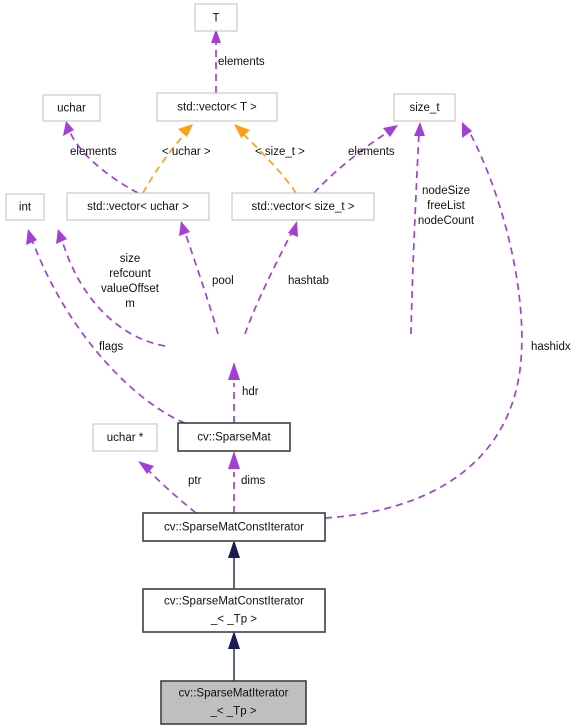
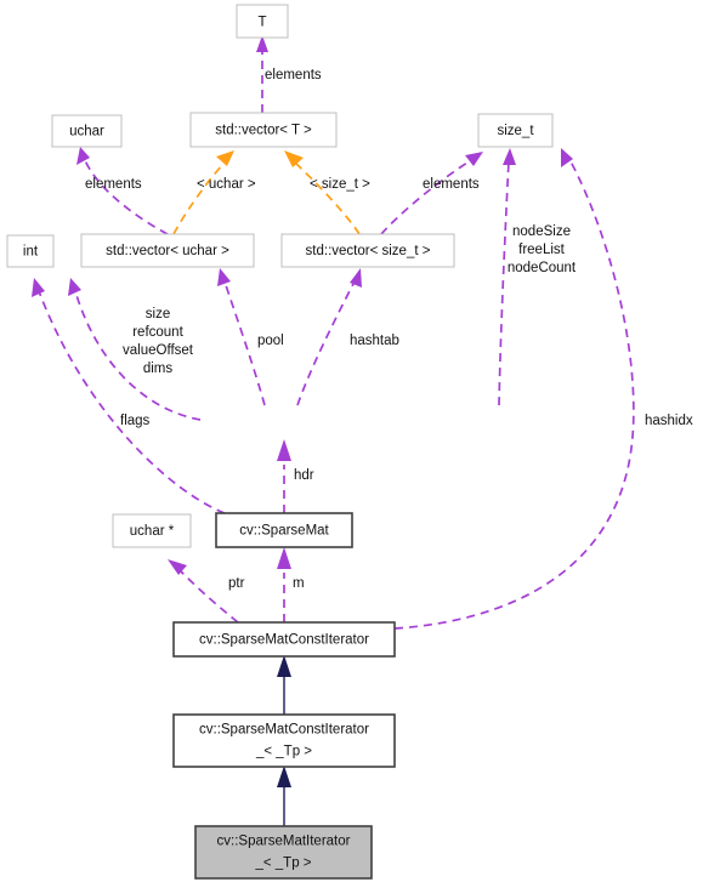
  elements
  elements
  < uchar >
  < size_t >
  elements
  nodeSize
  freeList
  nodeCount
  size
  refcount
  valueOffset
- m
+ dims
  pool
  hashtab
  flags
  hashidx
  hdr
  ptr
- dims
+ m
  T
  uchar
  std::vector< T >
  size_t
  int
  std::vector< uchar >
  std::vector< size_t >
  uchar *
  cv::SparseMat
  cv::SparseMatConstIterator
  cv::SparseMatConstIterator
  _< _Tp >
  cv::SparseMatIterator
  _< _Tp >
